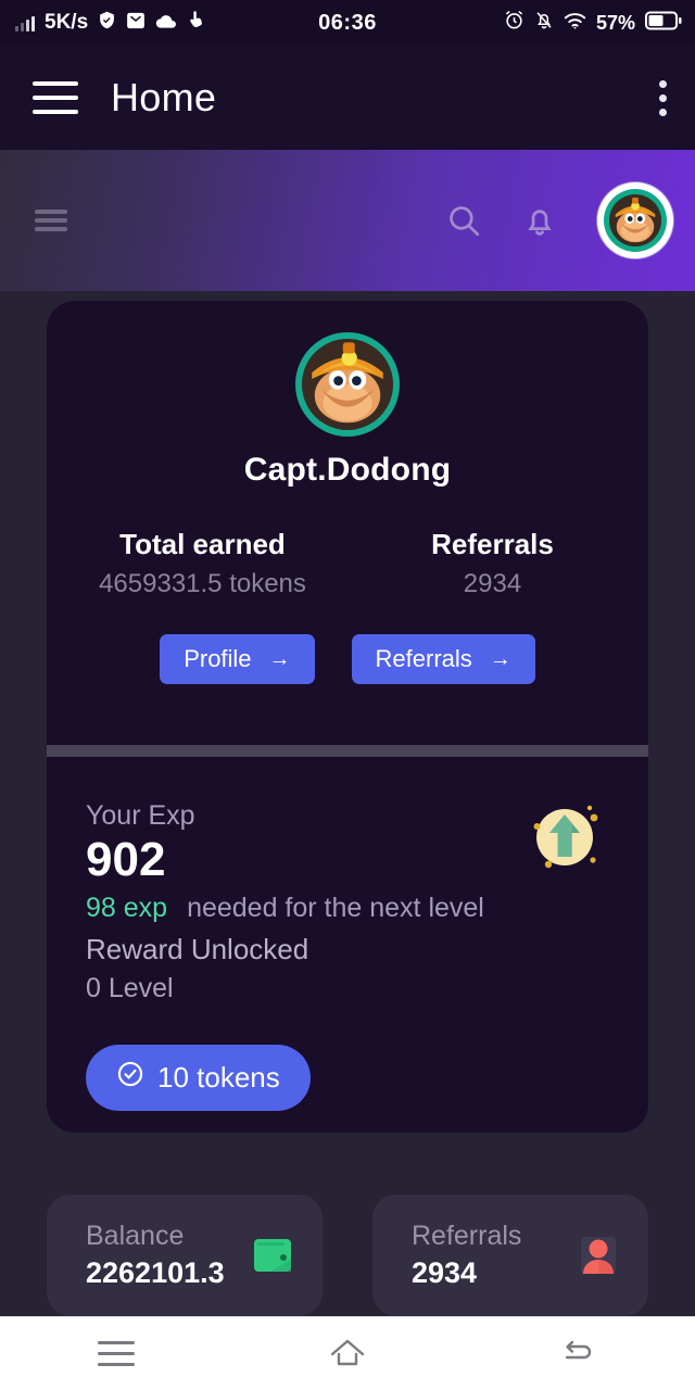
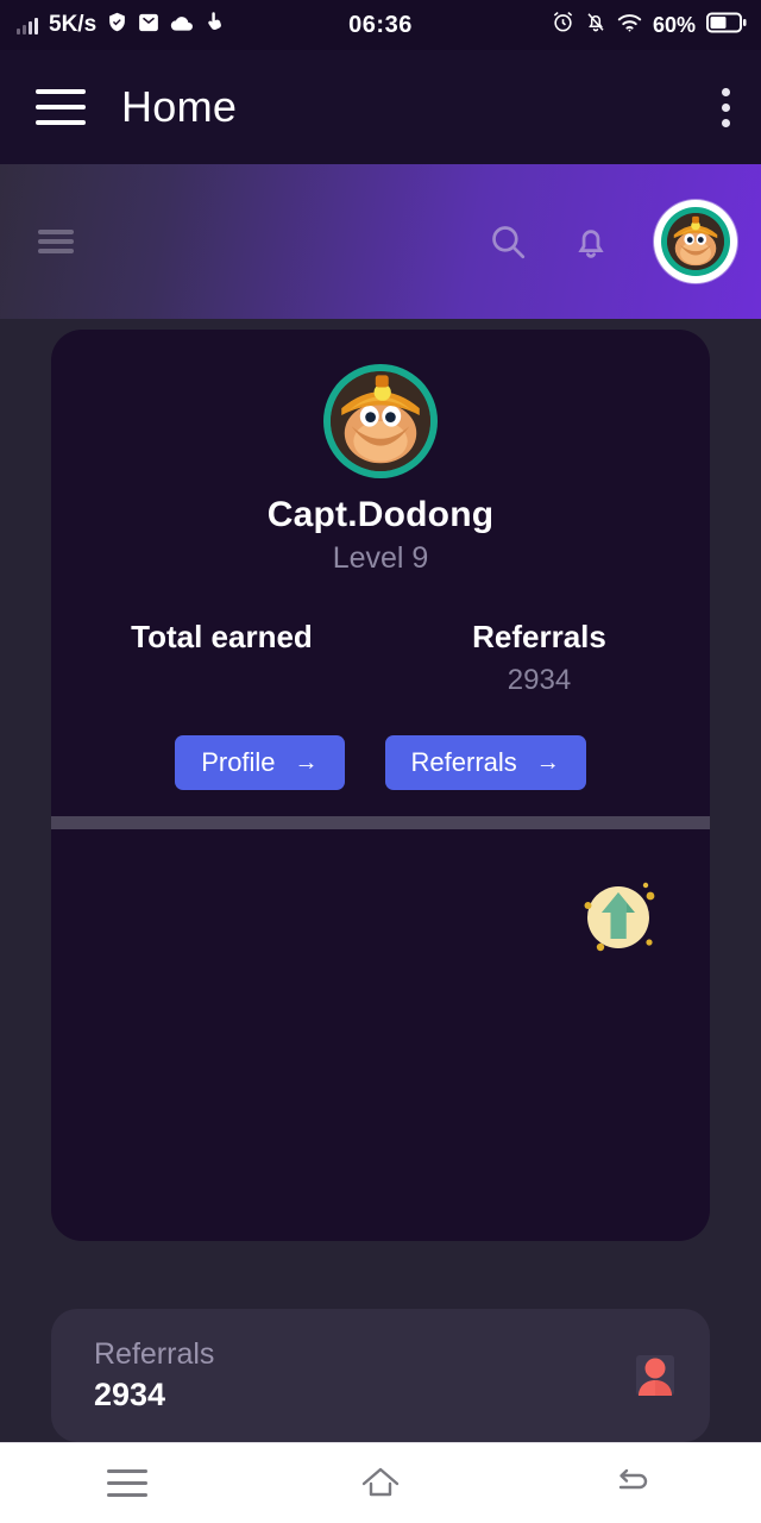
  5K/s
  06:36
- 57%
+ 60%
  Home
  Capt.Dodong
+ Level 9
  Total earned
- 4659331.5 tokens
  Referrals
  2934
  Profile
  →
  Referrals
  →
- Your Exp
- 902
- 98 exp
- needed for the next level
- Reward Unlocked
- 0 Level
- 10 tokens
- Balance
- 2262101.3
  Referrals
  2934
